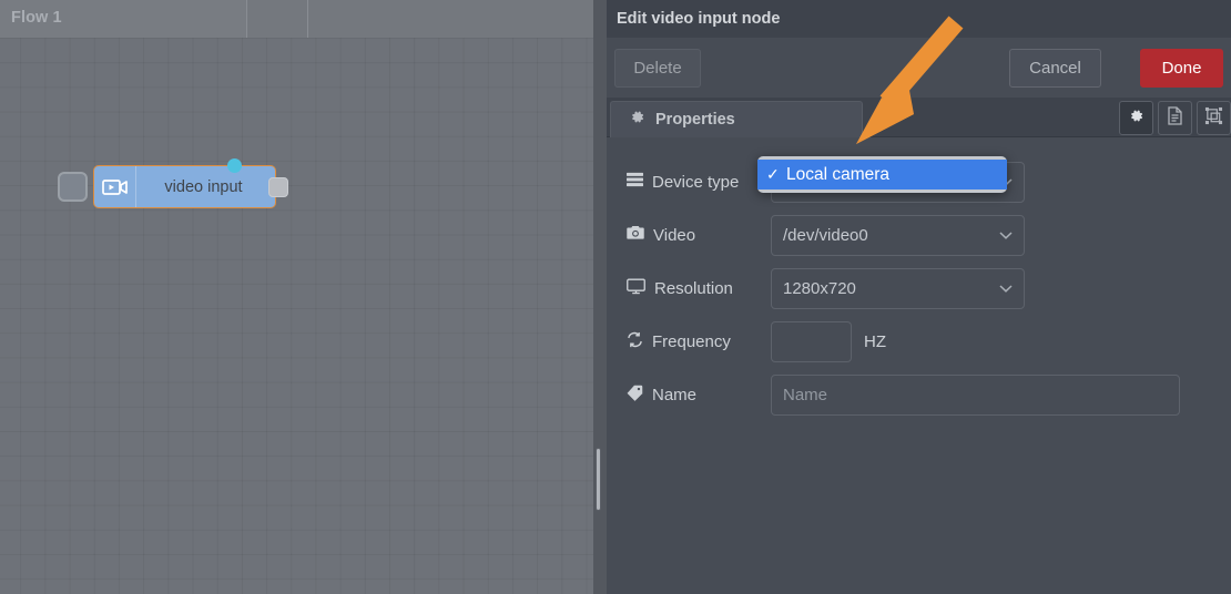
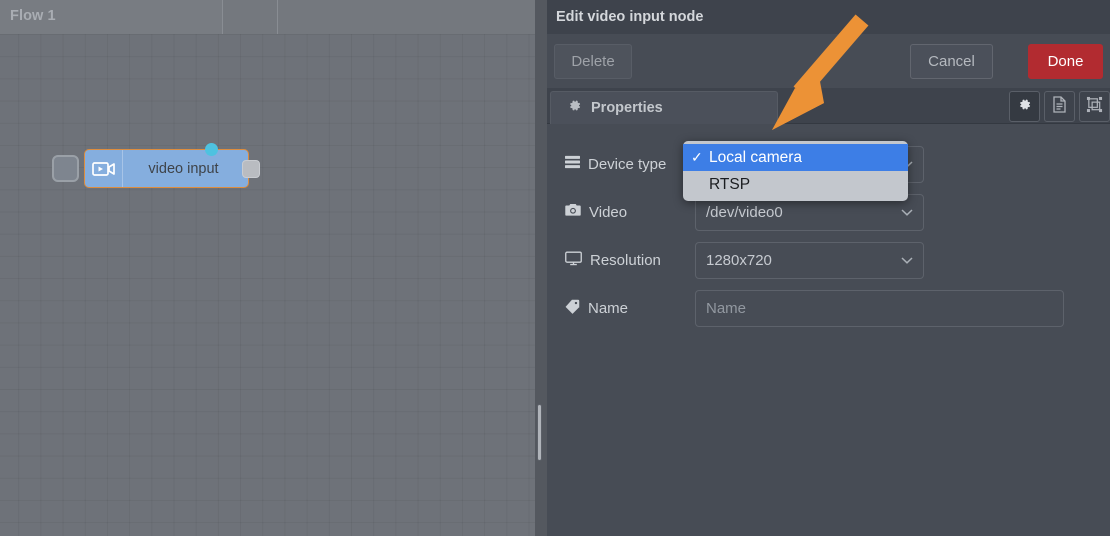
  Flow 1
  video input
  Edit video input node
  Delete
  Cancel
  Done
  Properties
  Device type
  Video
  /dev/video0
  Resolution
  1280x720
- Frequency
- HZ
  Name
  Name
  ✓
  Local camera
+ RTSP
